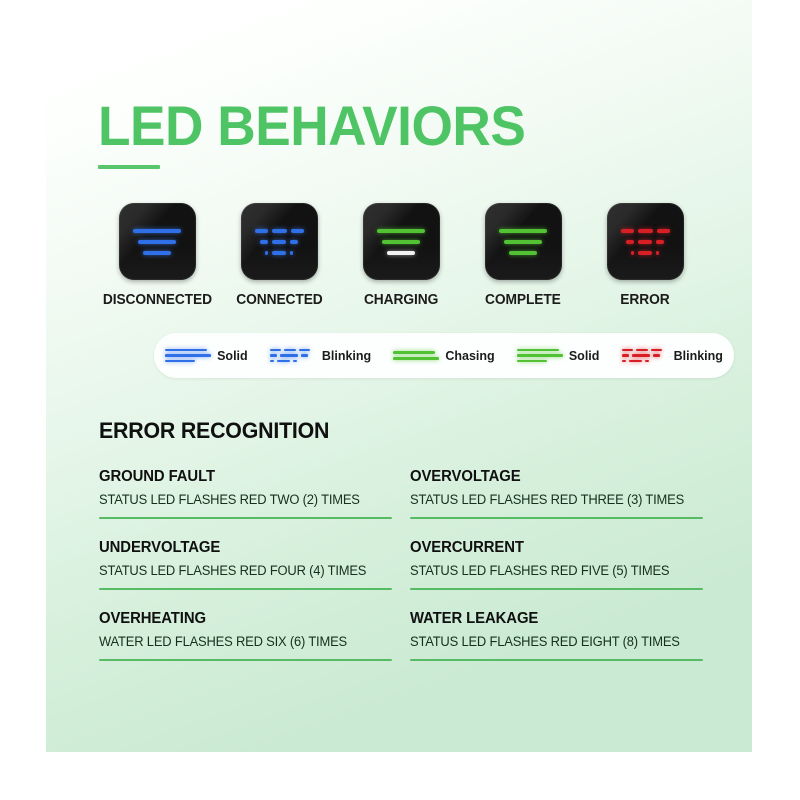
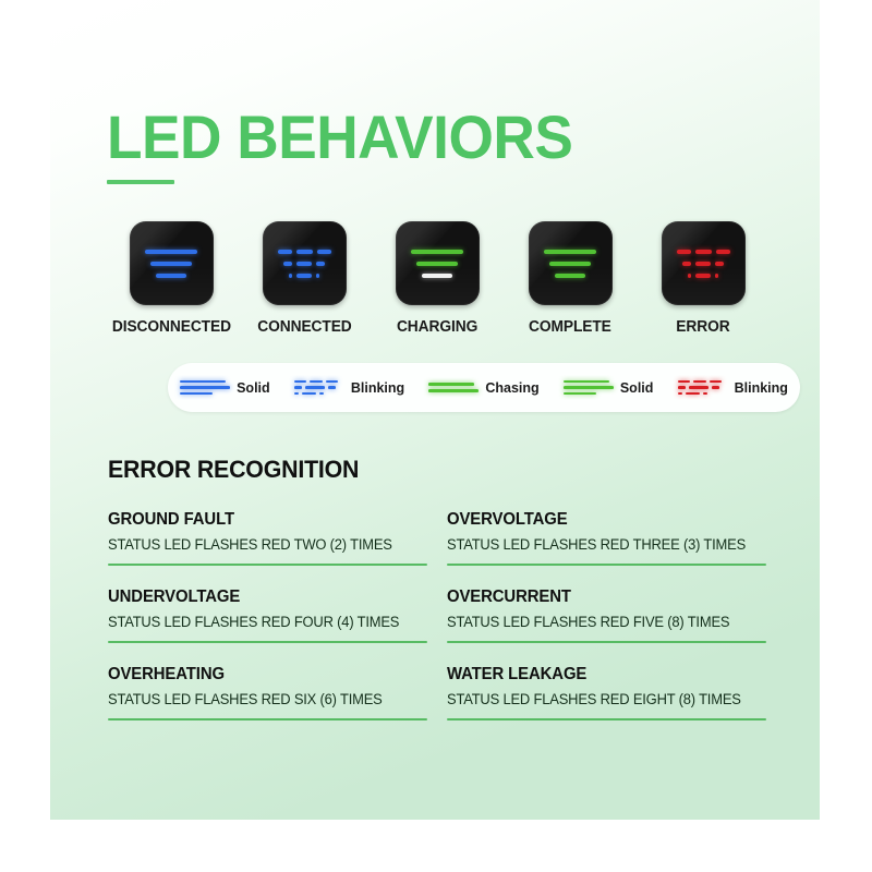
  LED BEHAVIORS
  DISCONNECTED
  CONNECTED
  CHARGING
  COMPLETE
  ERROR
  Solid
  Blinking
  Chasing
  Solid
  Blinking
  ERROR RECOGNITION
  GROUND FAULT
  STATUS LED FLASHES RED TWO (2) TIMES
  OVERVOLTAGE
  STATUS LED FLASHES RED THREE (3) TIMES
  UNDERVOLTAGE
  STATUS LED FLASHES RED FOUR (4) TIMES
  OVERCURRENT
- STATUS LED FLASHES RED FIVE (5) TIMES
+ STATUS LED FLASHES RED FIVE (8) TIMES
  OVERHEATING
- WATER LED FLASHES RED SIX (6) TIMES
+ STATUS LED FLASHES RED SIX (6) TIMES
  WATER LEAKAGE
  STATUS LED FLASHES RED EIGHT (8) TIMES
